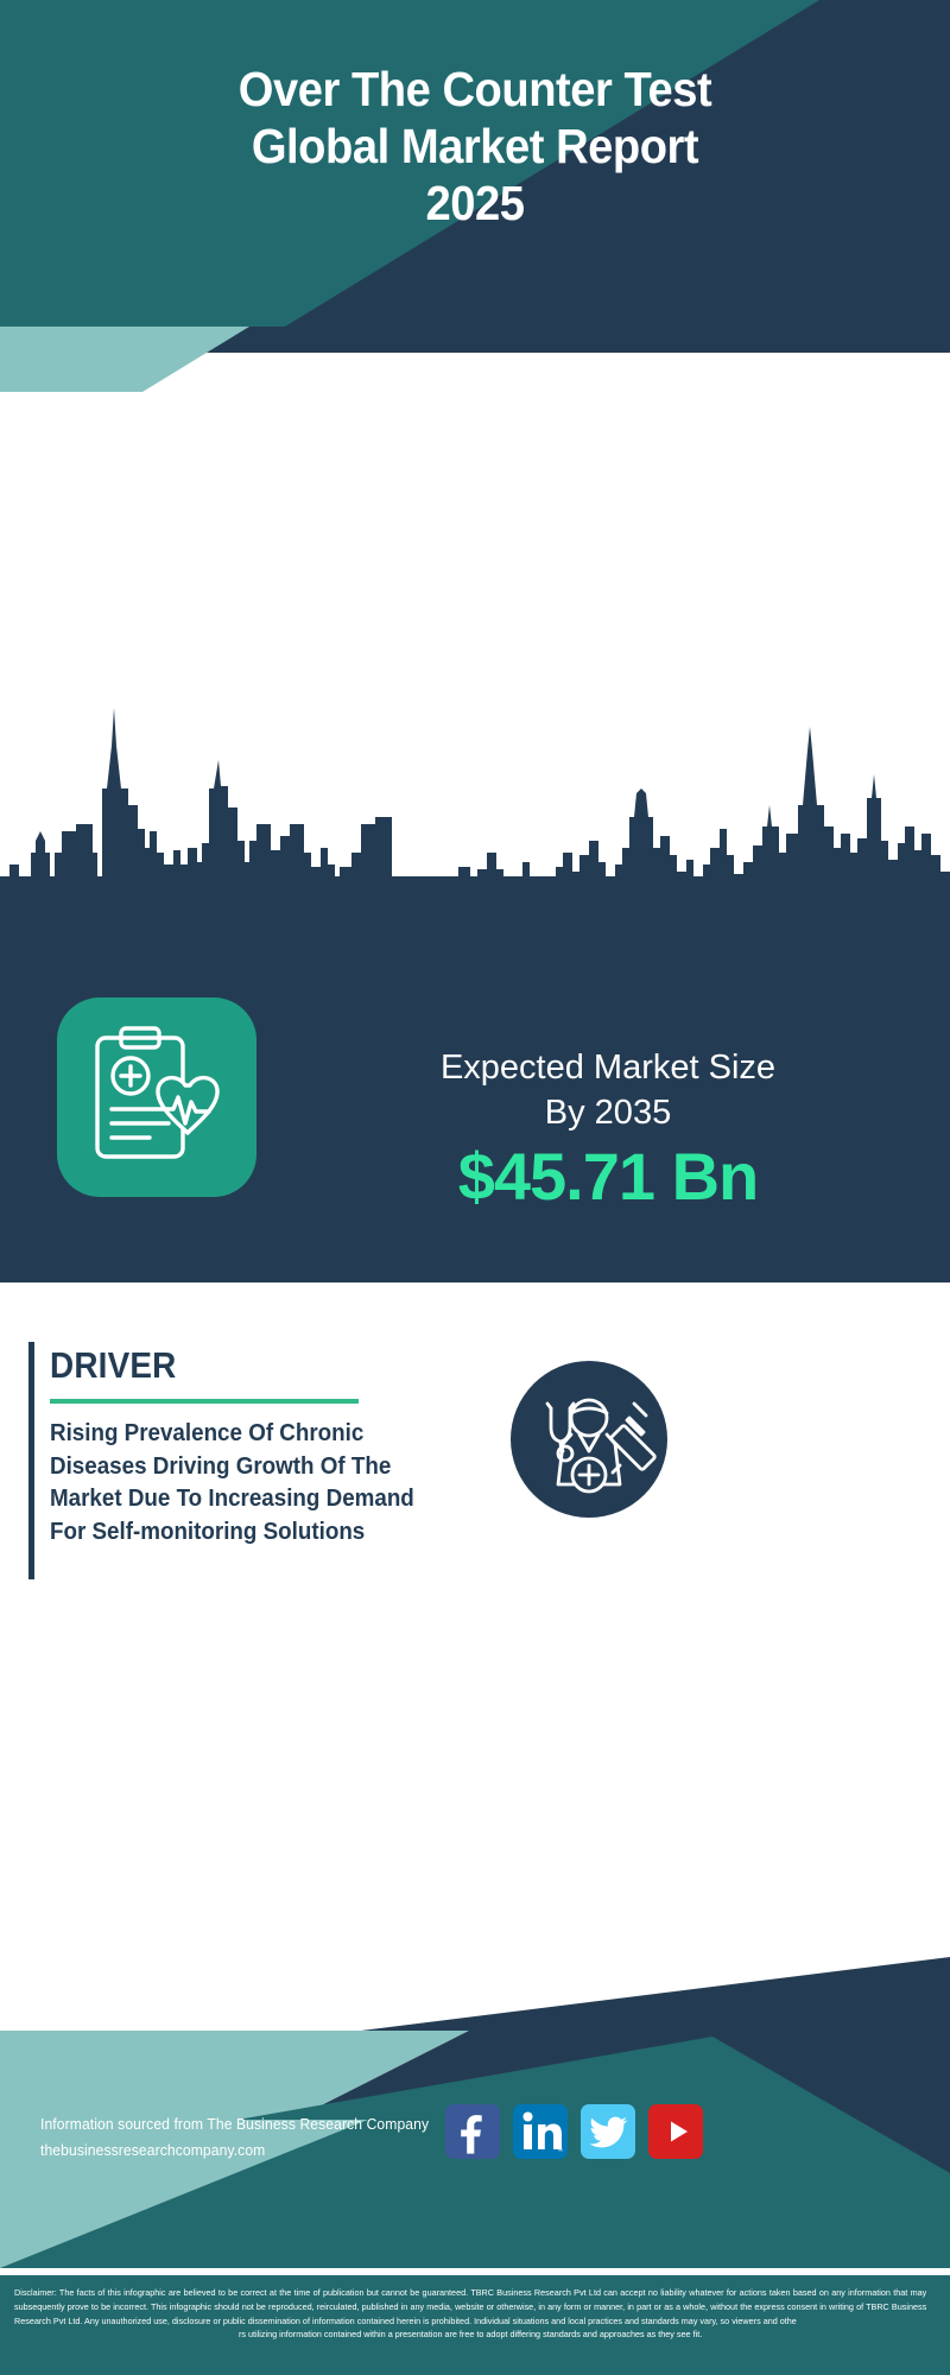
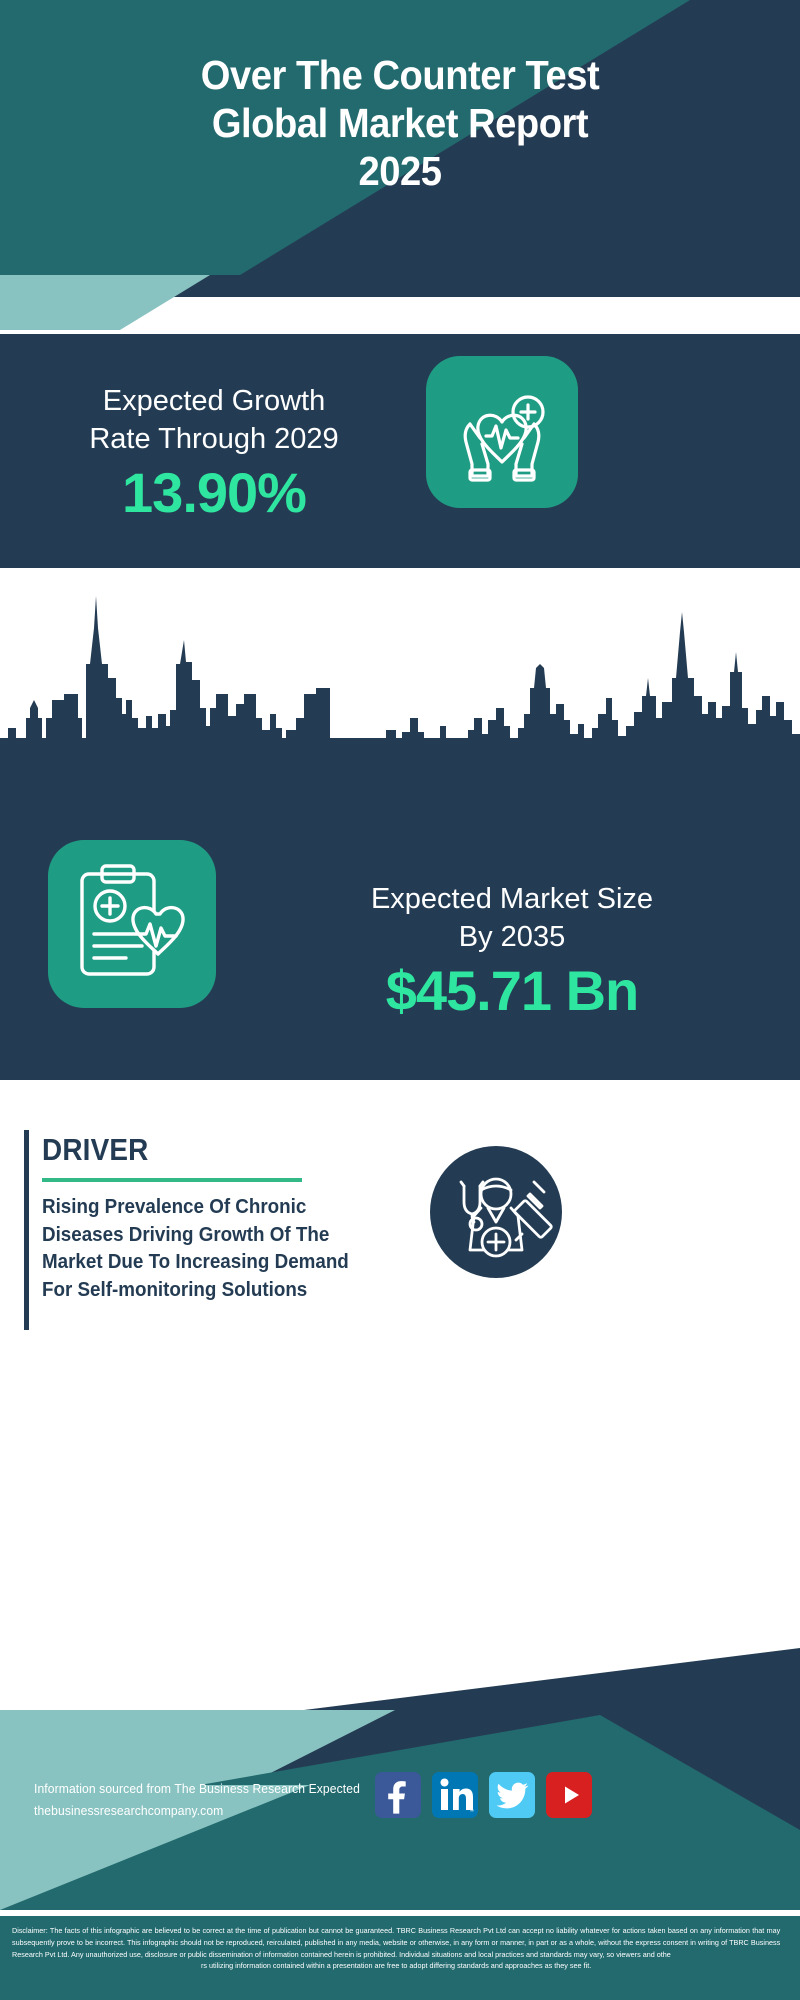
  Over The Counter Test
  Global Market Report
  2025
+ Expected Growth
+ Rate Through 2029
+ 13.90%
  Expected Market Size
  By 2035
  $45.71 Bn
  DRIVER
  Rising Prevalence Of Chronic Diseases Driving Growth Of The Market Due To Increasing Demand For Self-monitoring Solutions
- Information sourced from The Business Research Company
+ Information sourced from The Business Research Expected
  thebusinessresearchcompany.com
  Disclaimer: The facts of this infographic are believed to be correct at the time of publication but cannot be guaranteed. TBRC Business Research Pvt Ltd can accept no liability whatever for actions taken based on any information that may subsequently prove to be incorrect. This infographic should not be reproduced, reirculated, published in any media, website or otherwise, in any form or manner, in part or as a whole, without the express consent in writing of TBRC Business Research Pvt Ltd. Any unauthorized use, disclosure or public dissemination of information contained herein is prohibited. Individual situations and local practices and standards may vary, so viewers and othe
  rs utilizing information contained within a presentation are free to adopt differing standards and approaches as they see fit.
